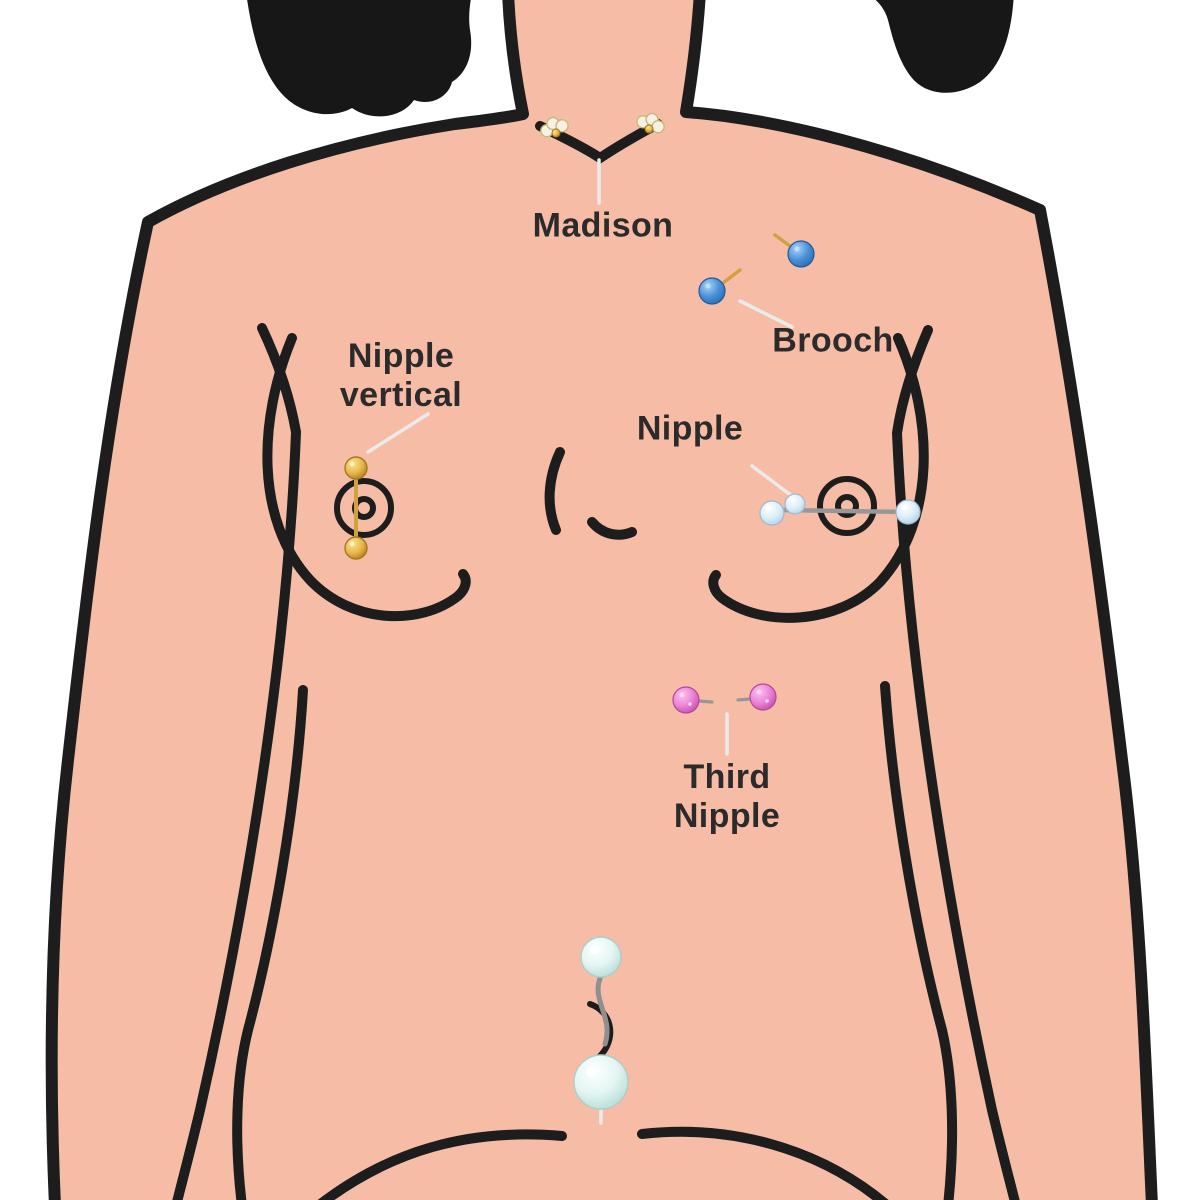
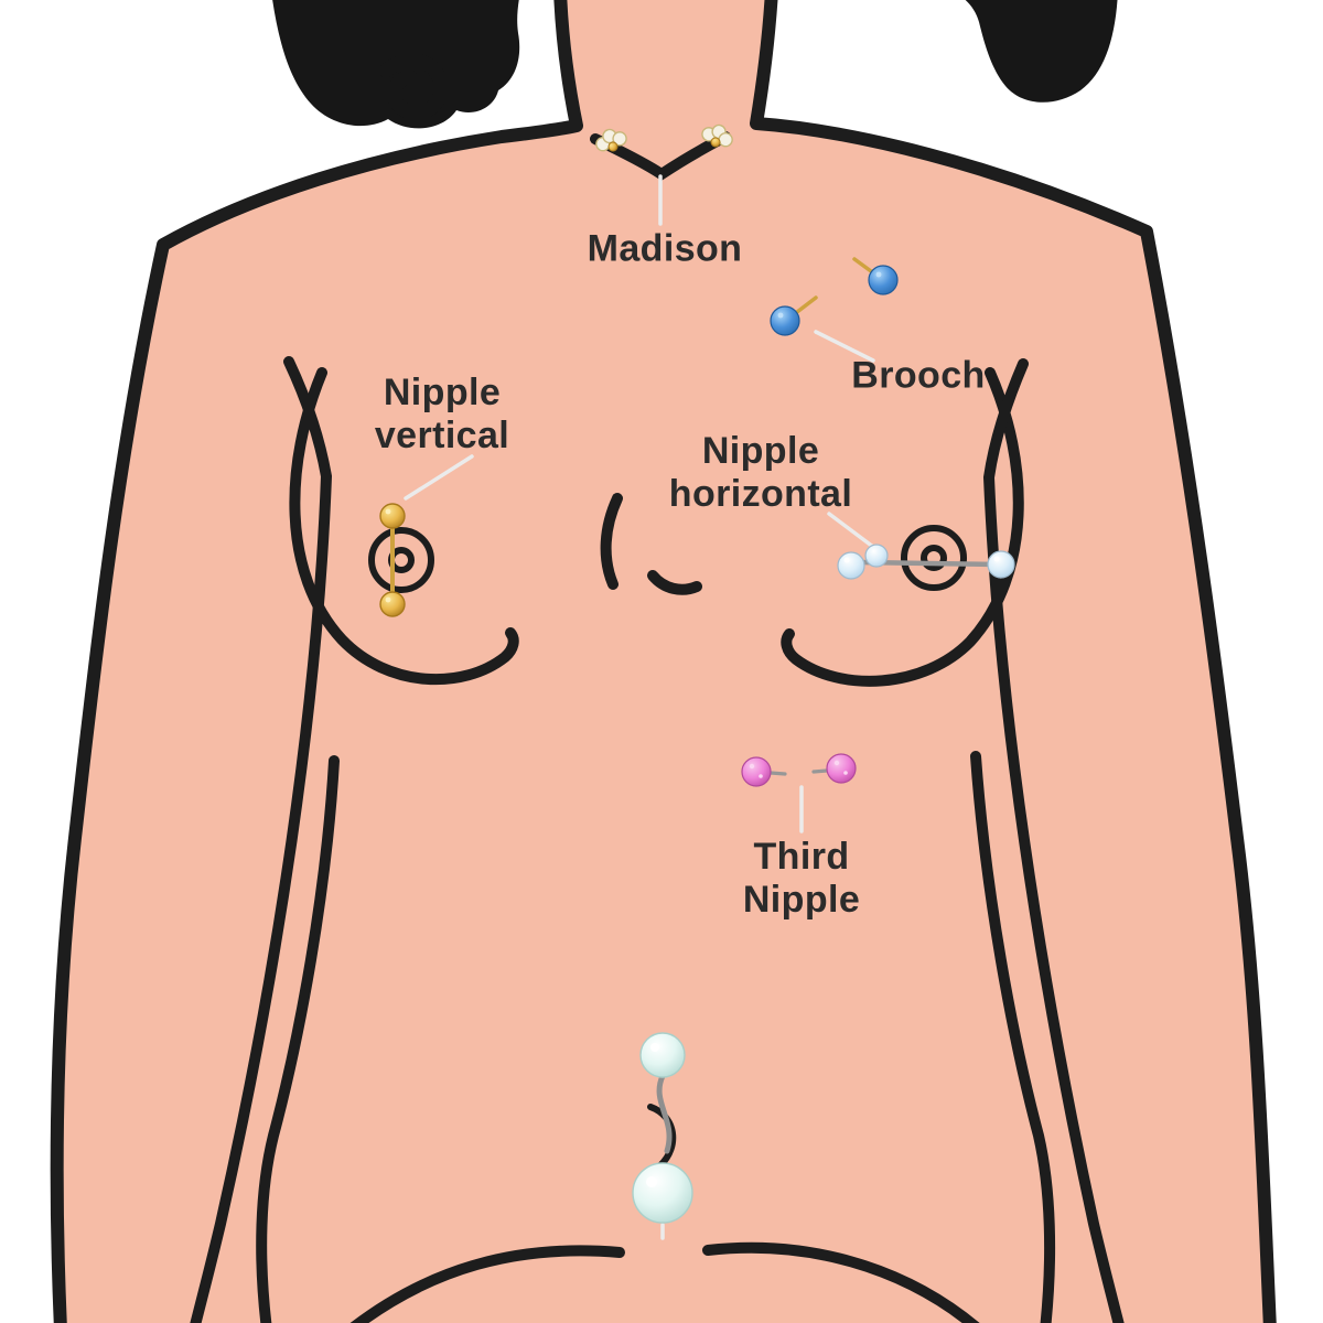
  Madison
  Brooch
  Nipple
  vertical
  Nipple
+ horizontal
  Third
  Nipple
